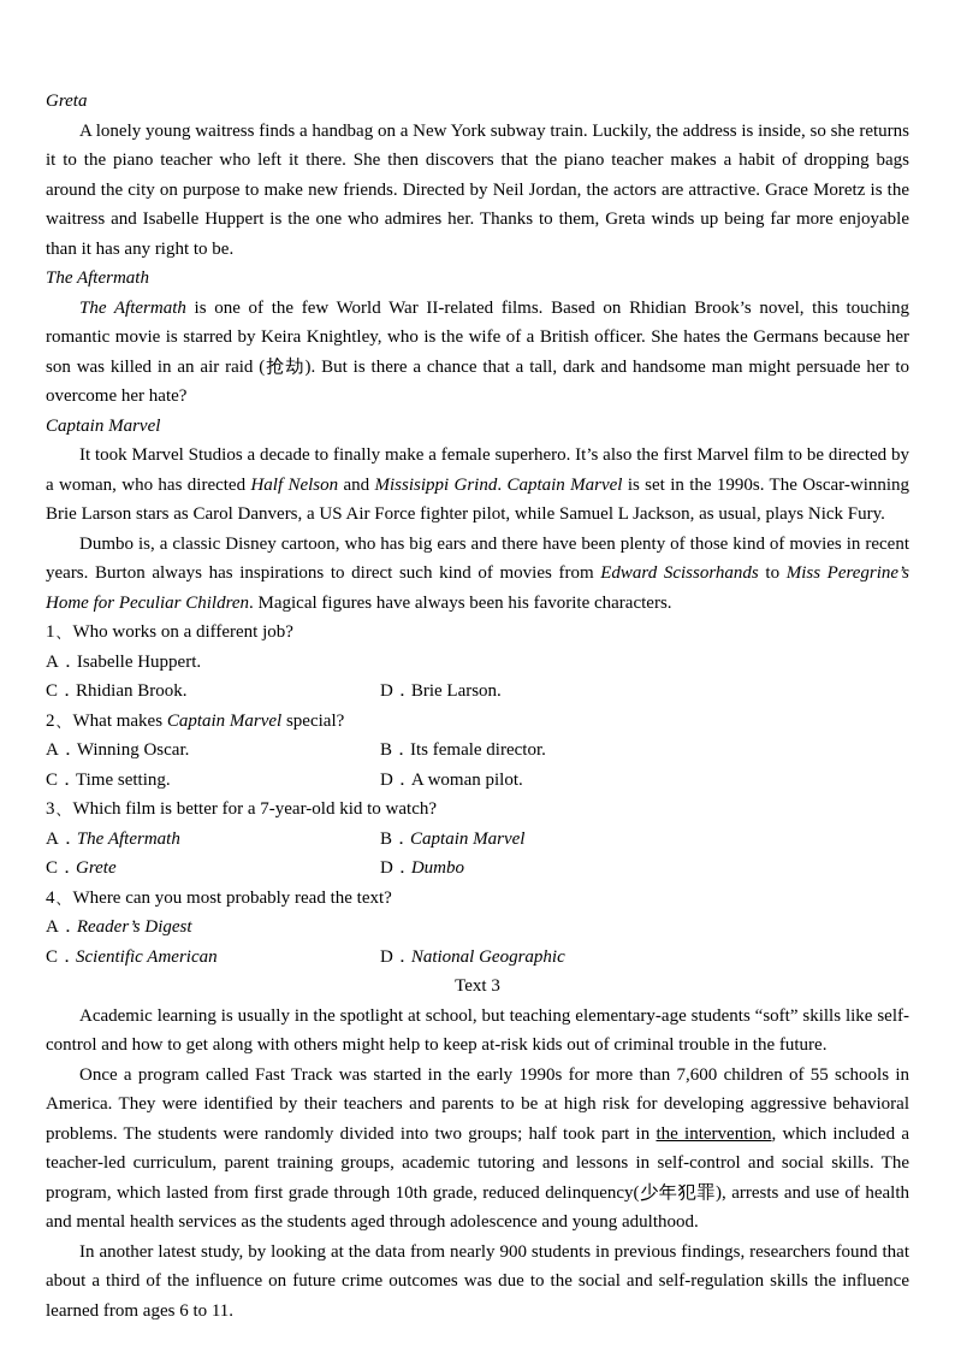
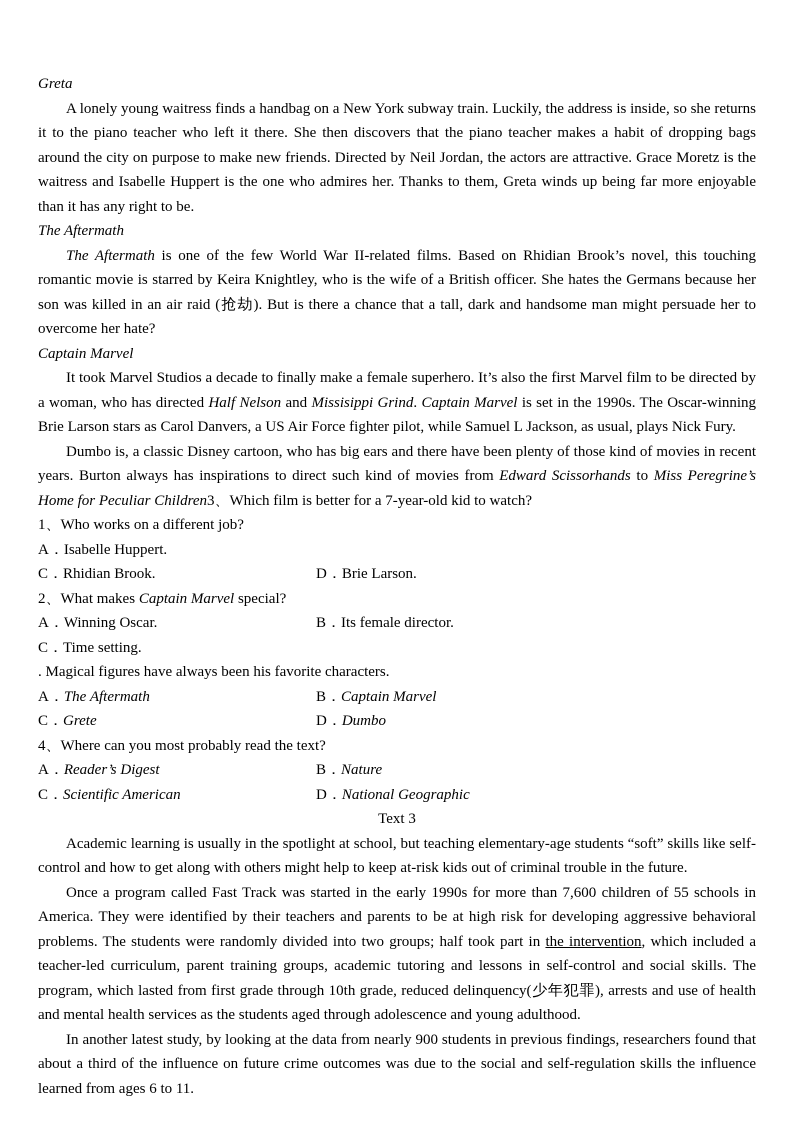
  Greta
  A lonely young waitress finds a handbag on a New York subway train. Luckily, the address is inside, so she returns it to the piano teacher who left it there. She then discovers that the piano teacher makes a habit of dropping bags around the city on purpose to make new friends. Directed by Neil Jordan, the actors are attractive. Grace Moretz is the waitress and Isabelle Huppert is the one who admires her. Thanks to them, Greta winds up being far more enjoyable than it has any right to be.
  The Aftermath
  The Aftermath is one of the few World War II-related films. Based on Rhidian Brook’s novel, this touching romantic movie is starred by Keira Knightley, who is the wife of a British officer. She hates the Germans because her son was killed in an air raid (抢劫). But is there a chance that a tall, dark and handsome man might persuade her to overcome her hate?
  Captain Marvel
  It took Marvel Studios a decade to finally make a female superhero. It’s also the first Marvel film to be directed by a woman, who has directed Half Nelson and Missisippi Grind. Captain Marvel is set in the 1990s. The Oscar-winning Brie Larson stars as Carol Danvers, a US Air Force fighter pilot, while Samuel L Jackson, as usual, plays Nick Fury.
- Dumbo is, a classic Disney cartoon, who has big ears and there have been plenty of those kind of movies in recent years. Burton always has inspirations to direct such kind of movies from Edward Scissorhands to Miss Peregrine’s Home for Peculiar Children. Magical figures have always been his favorite characters.
+ Dumbo is, a classic Disney cartoon, who has big ears and there have been plenty of those kind of movies in recent years. Burton always has inspirations to direct such kind of movies from Edward Scissorhands to Miss Peregrine’s Home for Peculiar Children3、Which film is better for a 7-year-old kid to watch?
  1、Who works on a different job?
  A．Isabelle Huppert.
  C．Rhidian Brook.
  D．Brie Larson.
  2、What makes Captain Marvel special?
  A．Winning Oscar.
  B．Its female director.
  C．Time setting.
- D．A woman pilot.
- 3、Which film is better for a 7-year-old kid to watch?
+ . Magical figures have always been his favorite characters.
  A．The Aftermath
  B．Captain Marvel
  C．Grete
  D．Dumbo
  4、Where can you most probably read the text?
  A．Reader’s Digest
+ B．Nature
  C．Scientific American
  D．National Geographic
  Text 3
  Academic learning is usually in the spotlight at school, but teaching elementary-age students “soft” skills like self-control and how to get along with others might help to keep at-risk kids out of criminal trouble in the future.
  Once a program called Fast Track was started in the early 1990s for more than 7,600 children of 55 schools in America. They were identified by their teachers and parents to be at high risk for developing aggressive behavioral problems. The students were randomly divided into two groups; half took part in the intervention, which included a teacher-led curriculum, parent training groups, academic tutoring and lessons in self-control and social skills. The program, which lasted from first grade through 10th grade, reduced delinquency(少年犯罪), arrests and use of health and mental health services as the students aged through adolescence and young adulthood.
  In another latest study, by looking at the data from nearly 900 students in previous findings, researchers found that about a third of the influence on future crime outcomes was due to the social and self-regulation skills the influence learned from ages 6 to 11.
